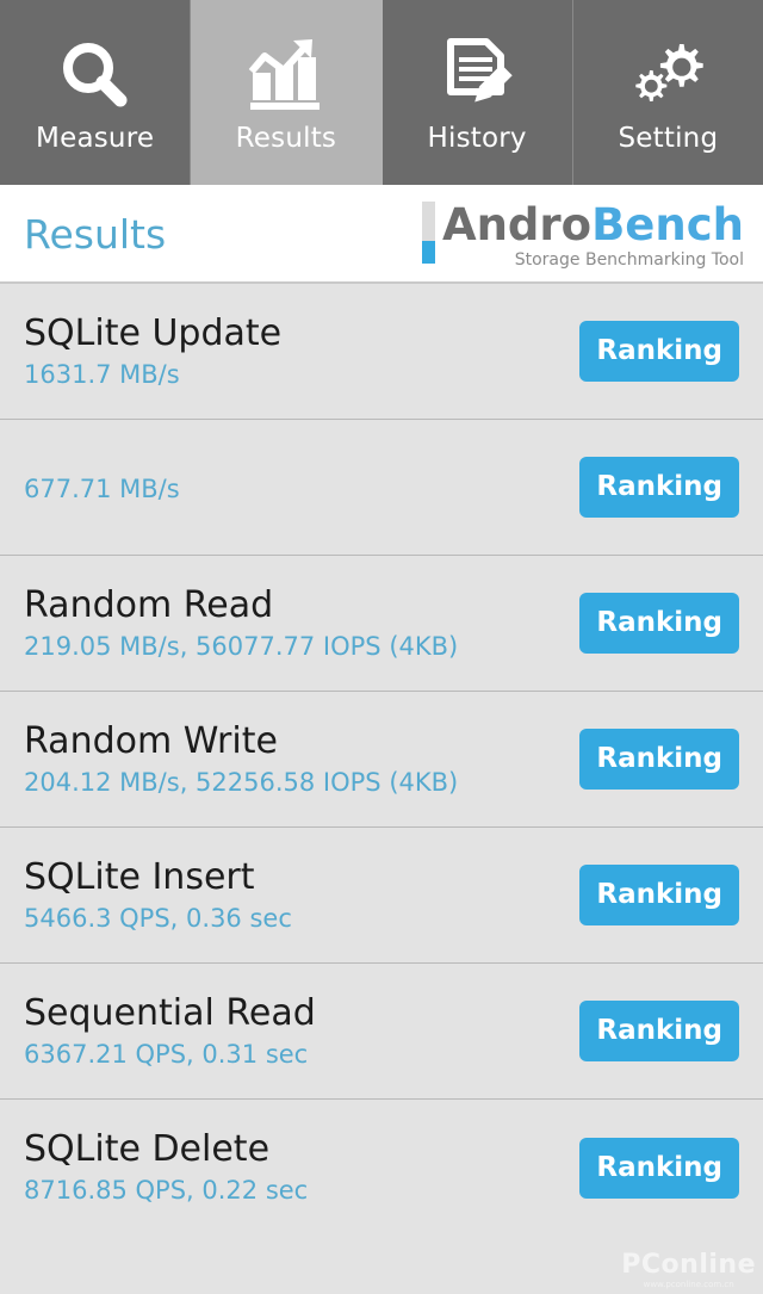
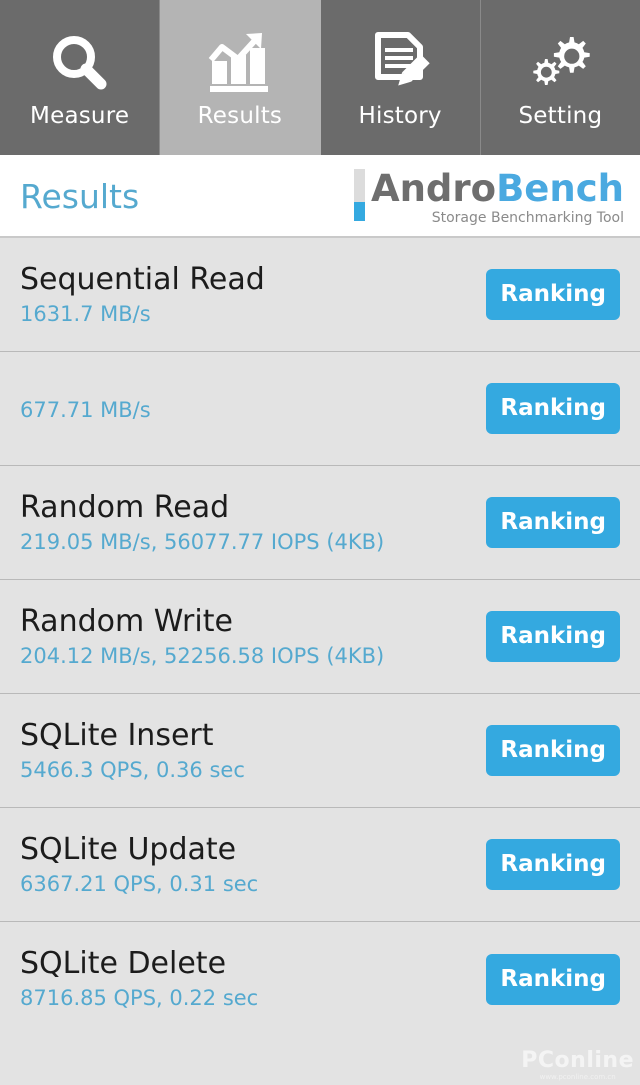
  Measure
  Results
  History
  Setting
  Results
  AndroBench
  Storage Benchmarking Tool
- SQLite Update
+ Sequential Read
  1631.7 MB/s
  Ranking
  677.71 MB/s
  Ranking
  Random Read
  219.05 MB/s, 56077.77 IOPS (4KB)
  Ranking
  Random Write
  204.12 MB/s, 52256.58 IOPS (4KB)
  Ranking
  SQLite Insert
  5466.3 QPS, 0.36 sec
  Ranking
- Sequential Read
+ SQLite Update
  6367.21 QPS, 0.31 sec
  Ranking
  SQLite Delete
  8716.85 QPS, 0.22 sec
  Ranking
